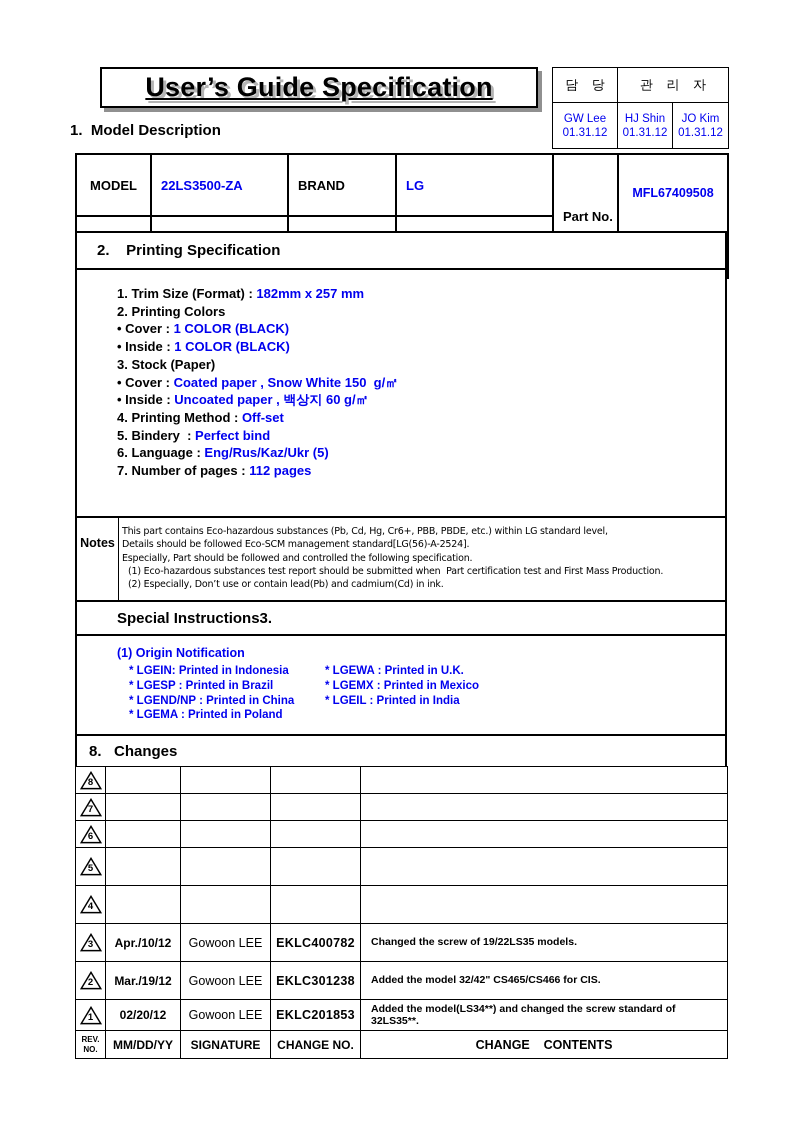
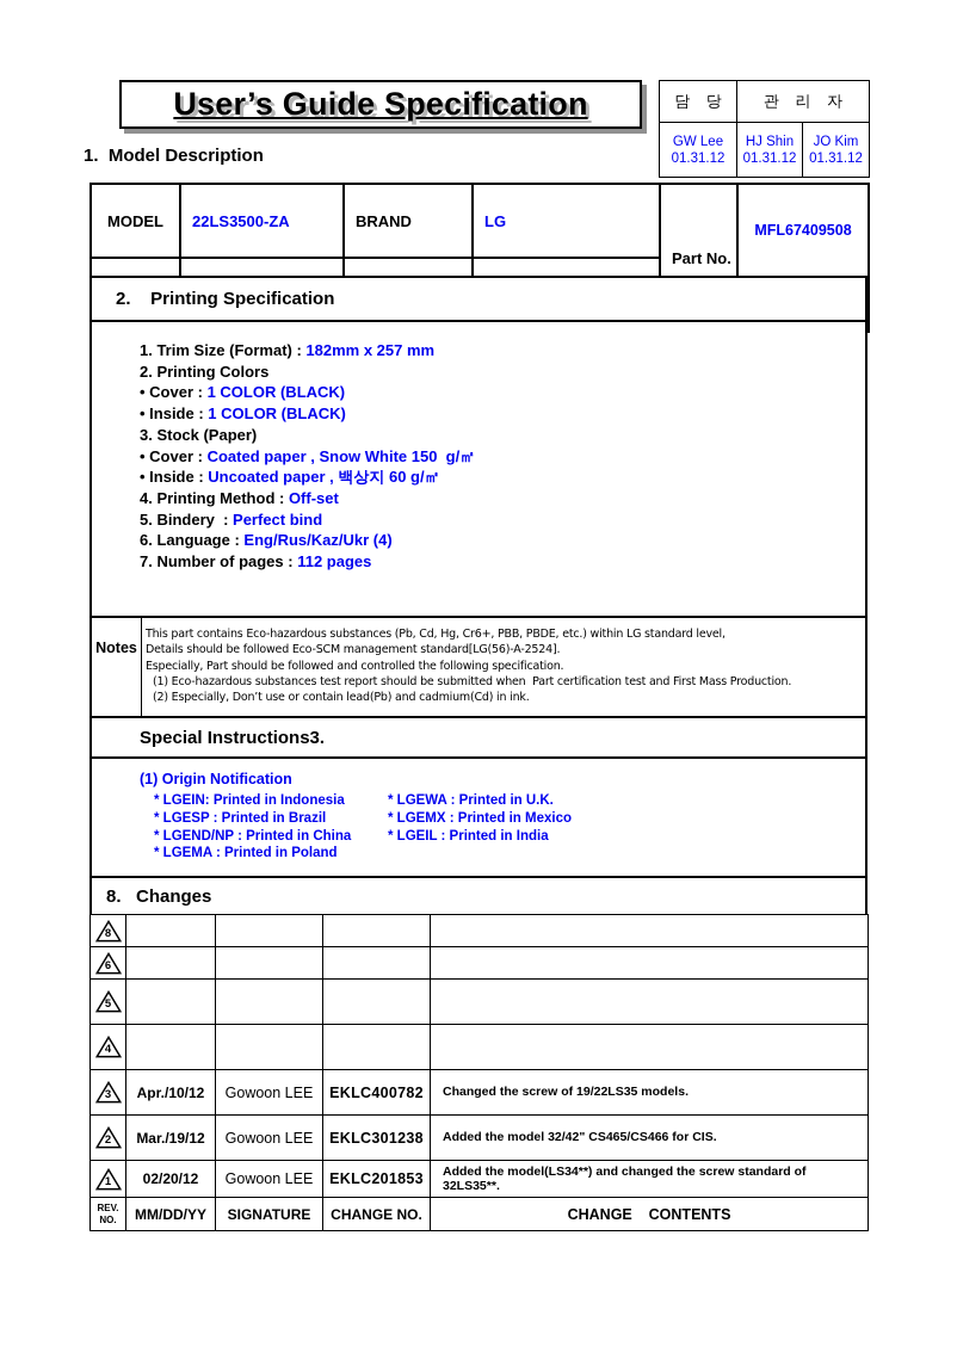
  User’s Guide Specification
  담 당	관 리 자
  GW Lee 01.31.12	HJ Shin 01.31.12	JO Kim 01.31.12
  1. Model Description
  MODEL	22LS3500-ZA	BRAND	LG	Part No.	MFL67409508
  2. Printing Specification
  1. Trim Size (Format) : 182mm x 257 mm
  2. Printing Colors
  • Cover : 1 COLOR (BLACK)
  • Inside : 1 COLOR (BLACK)
  3. Stock (Paper)
  • Cover : Coated paper , Snow White 150 g/㎡
  • Inside : Uncoated paper , 백상지 60 g/㎡
  4. Printing Method : Off-set
  5. Bindery : Perfect bind
- 6. Language : Eng/Rus/Kaz/Ukr (5)
+ 6. Language : Eng/Rus/Kaz/Ukr (4)
  7. Number of pages : 112 pages
  Notes
  This part contains Eco-hazardous substances (Pb, Cd, Hg, Cr6+, PBB, PBDE, etc.) within LG standard level,
  Details should be followed Eco-SCM management standard[LG(56)-A-2524].
  Especially, Part should be followed and controlled the following specification.
  (1) Eco-hazardous substances test report should be submitted when Part certification test and First Mass Production.
  (2) Especially, Don’t use or contain lead(Pb) and cadmium(Cd) in ink.
  Special Instructions3.
  (1) Origin Notification
  * LGEIN: Printed in Indonesia
  * LGEWA : Printed in U.K.
  * LGESP : Printed in Brazil
  * LGEMX : Printed in Mexico
  * LGEND/NP : Printed in China
  * LGEIL : Printed in India
  * LGEMA : Printed in Poland
  8. Changes
  8
- 7
  6
  5
  4
  3	Apr./10/12	Gowoon LEE	EKLC400782	Changed the screw of 19/22LS35 models.
  2	Mar./19/12	Gowoon LEE	EKLC301238	Added the model 32/42" CS465/CS466 for CIS.
  1	02/20/12	Gowoon LEE	EKLC201853	Added the model(LS34**) and changed the screw standard of 32LS35**.
  REV. NO.	MM/DD/YY	SIGNATURE	CHANGE NO.	CHANGE CONTENTS
